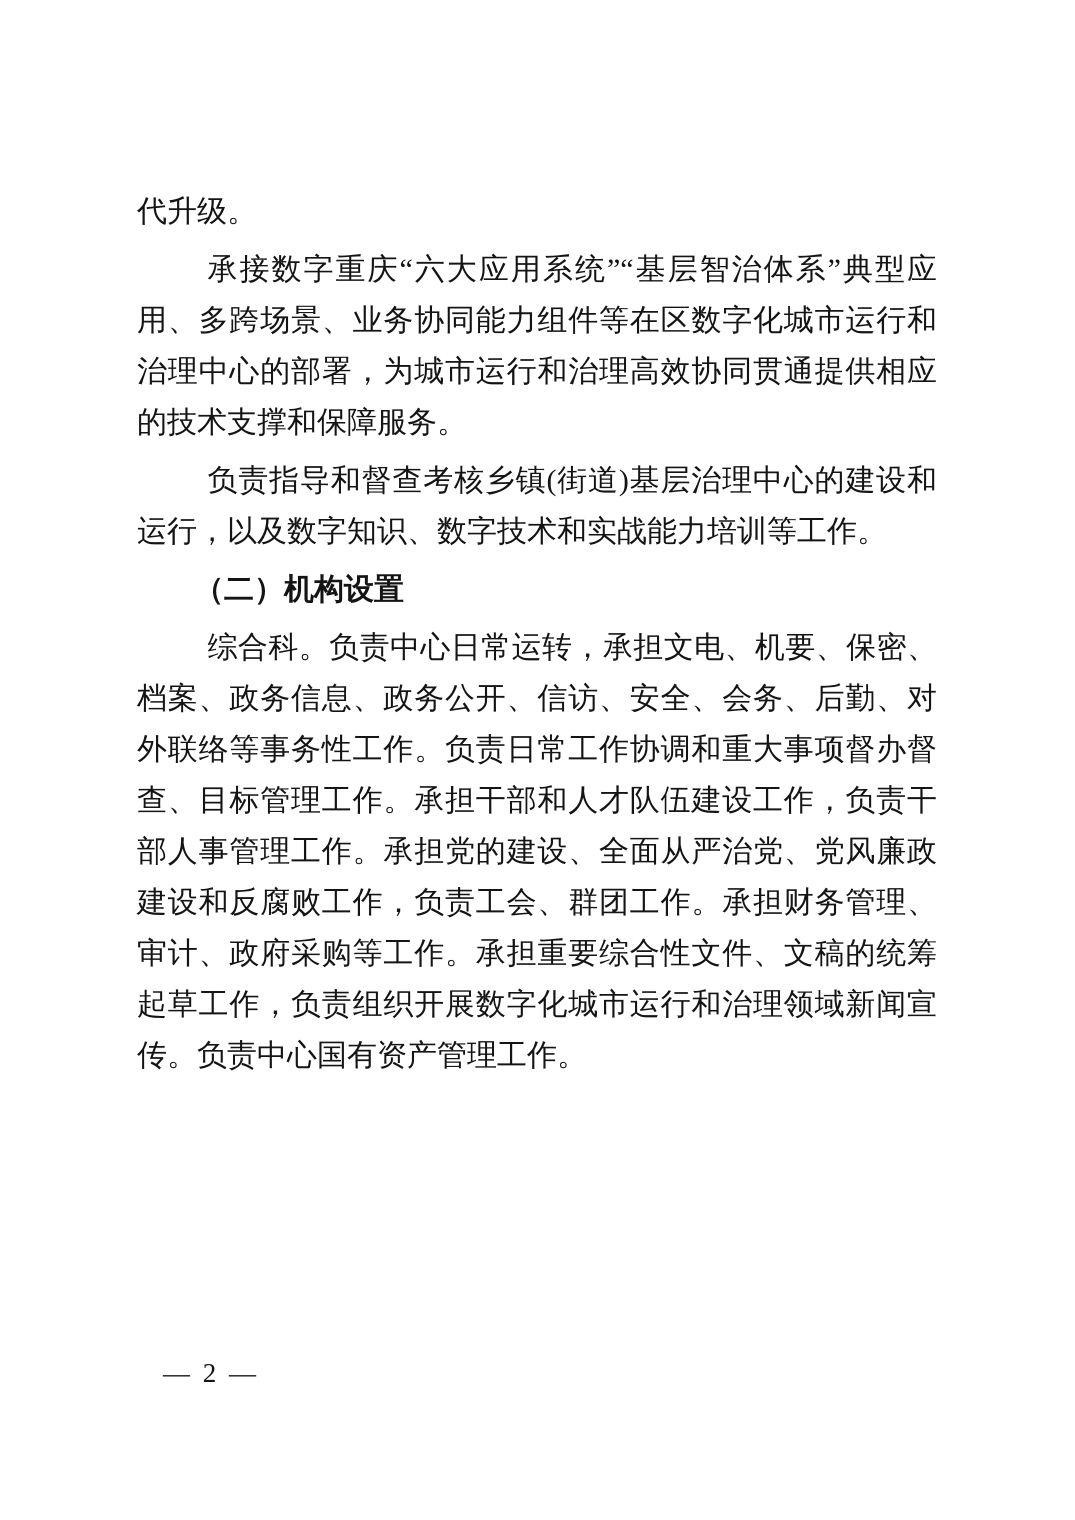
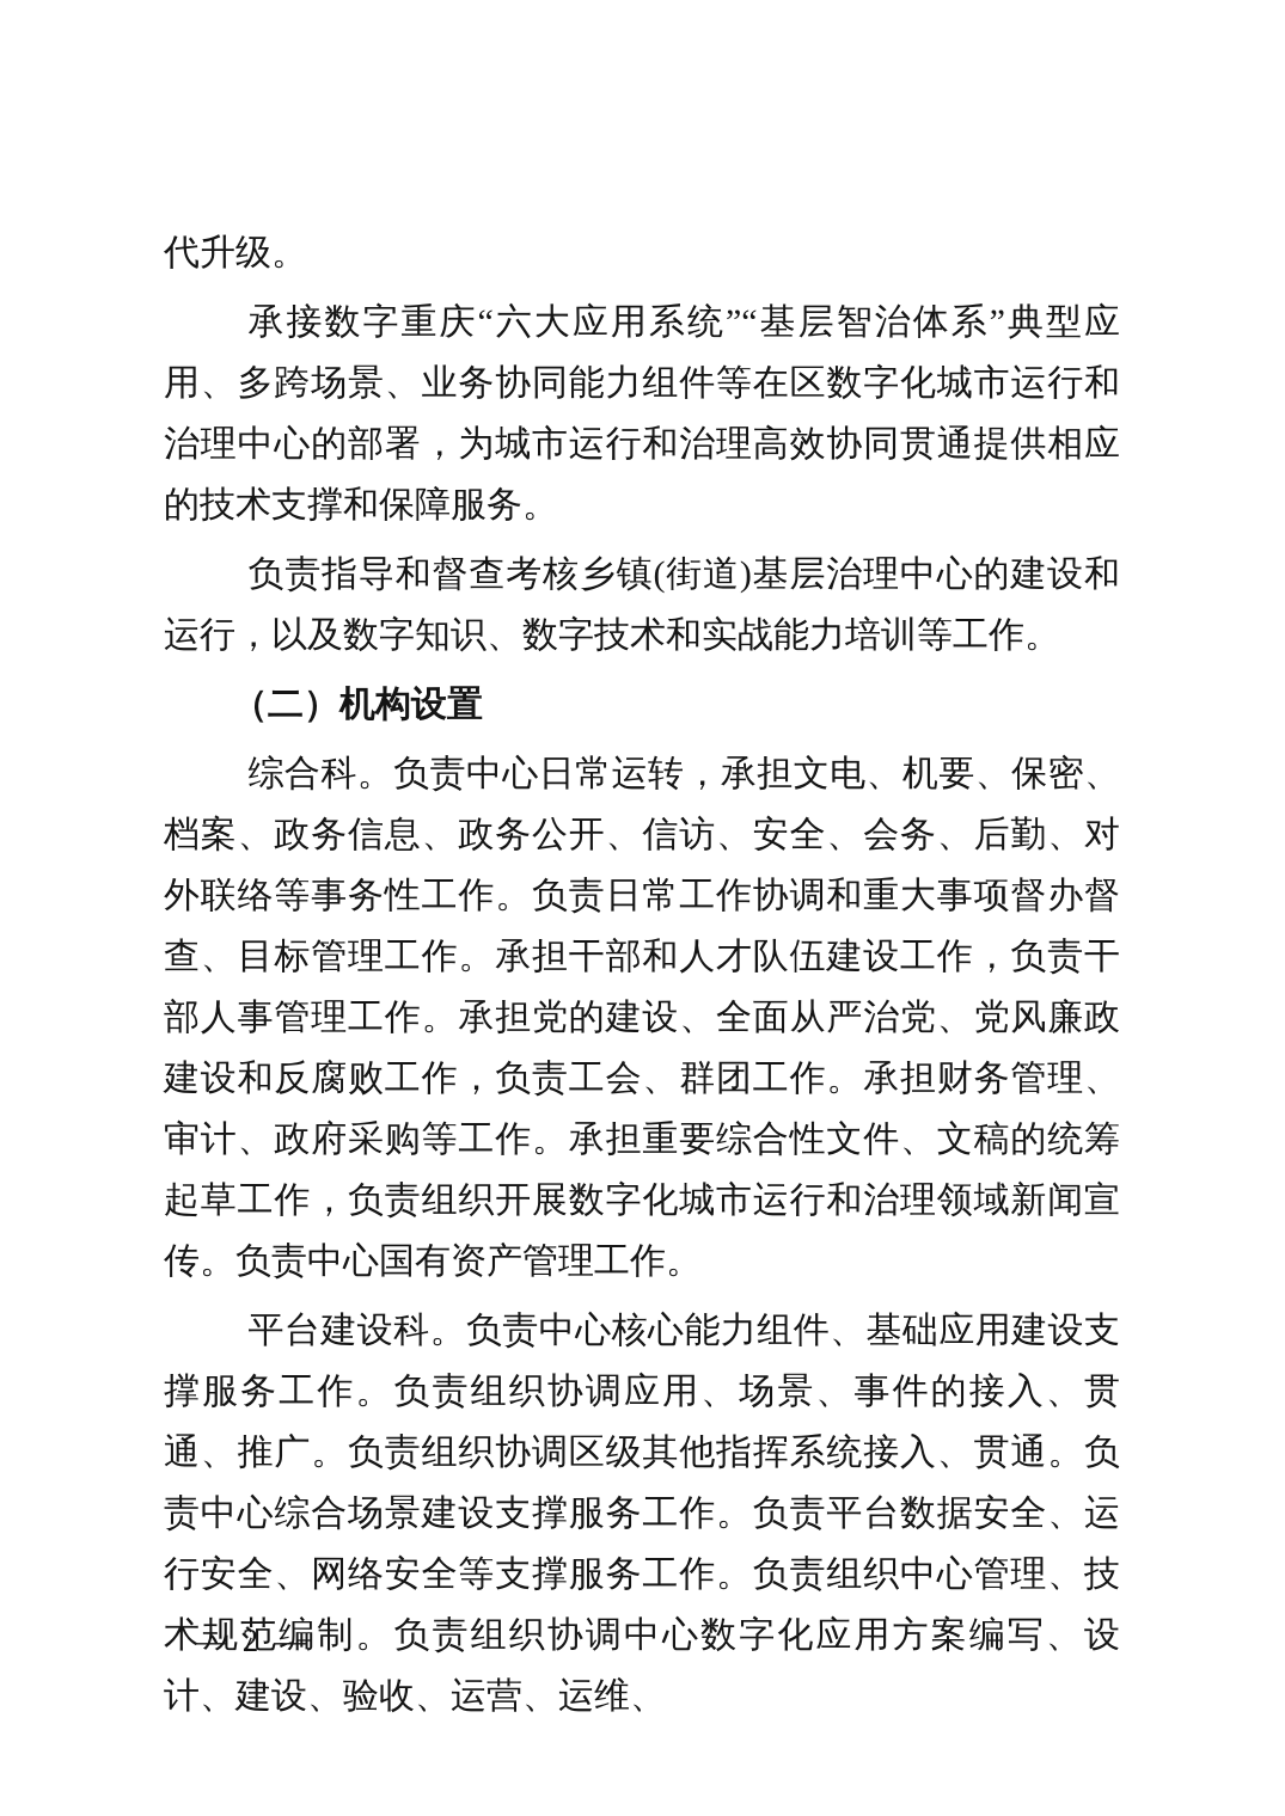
  代升级。
  承接数字重庆“六大应用系统”“基层智治体系”典型应用、多跨场景、业务协同能力组件等在区数字化城市运行和治理中心的部署，为城市运行和治理高效协同贯通提供相应的技术支撑和保障服务。
  负责指导和督查考核乡镇(街道)基层治理中心的建设和运行，以及数字知识、数字技术和实战能力培训等工作。
  （二）机构设置
  综合科。负责中心日常运转，承担文电、机要、保密、档案、政务信息、政务公开、信访、安全、会务、后勤、对外联络等事务性工作。负责日常工作协调和重大事项督办督查、目标管理工作。承担干部和人才队伍建设工作，负责干部人事管理工作。承担党的建设、全面从严治党、党风廉政建设和反腐败工作，负责工会、群团工作。承担财务管理、审计、政府采购等工作。承担重要综合性文件、文稿的统筹起草工作，负责组织开展数字化城市运行和治理领域新闻宣传。负责中心国有资产管理工作。
+ 平台建设科。负责中心核心能力组件、基础应用建设支撑服务工作。负责组织协调应用、场景、事件的接入、贯通、推广。负责组织协调区级其他指挥系统接入、贯通。负责中心综合场景建设支撑服务工作。负责平台数据安全、运行安全、网络安全等支撑服务工作。负责组织中心管理、技术规范编制。负责组织协调中心数字化应用方案编写、设计、建设、验收、运营、运维、
  — 2 —
